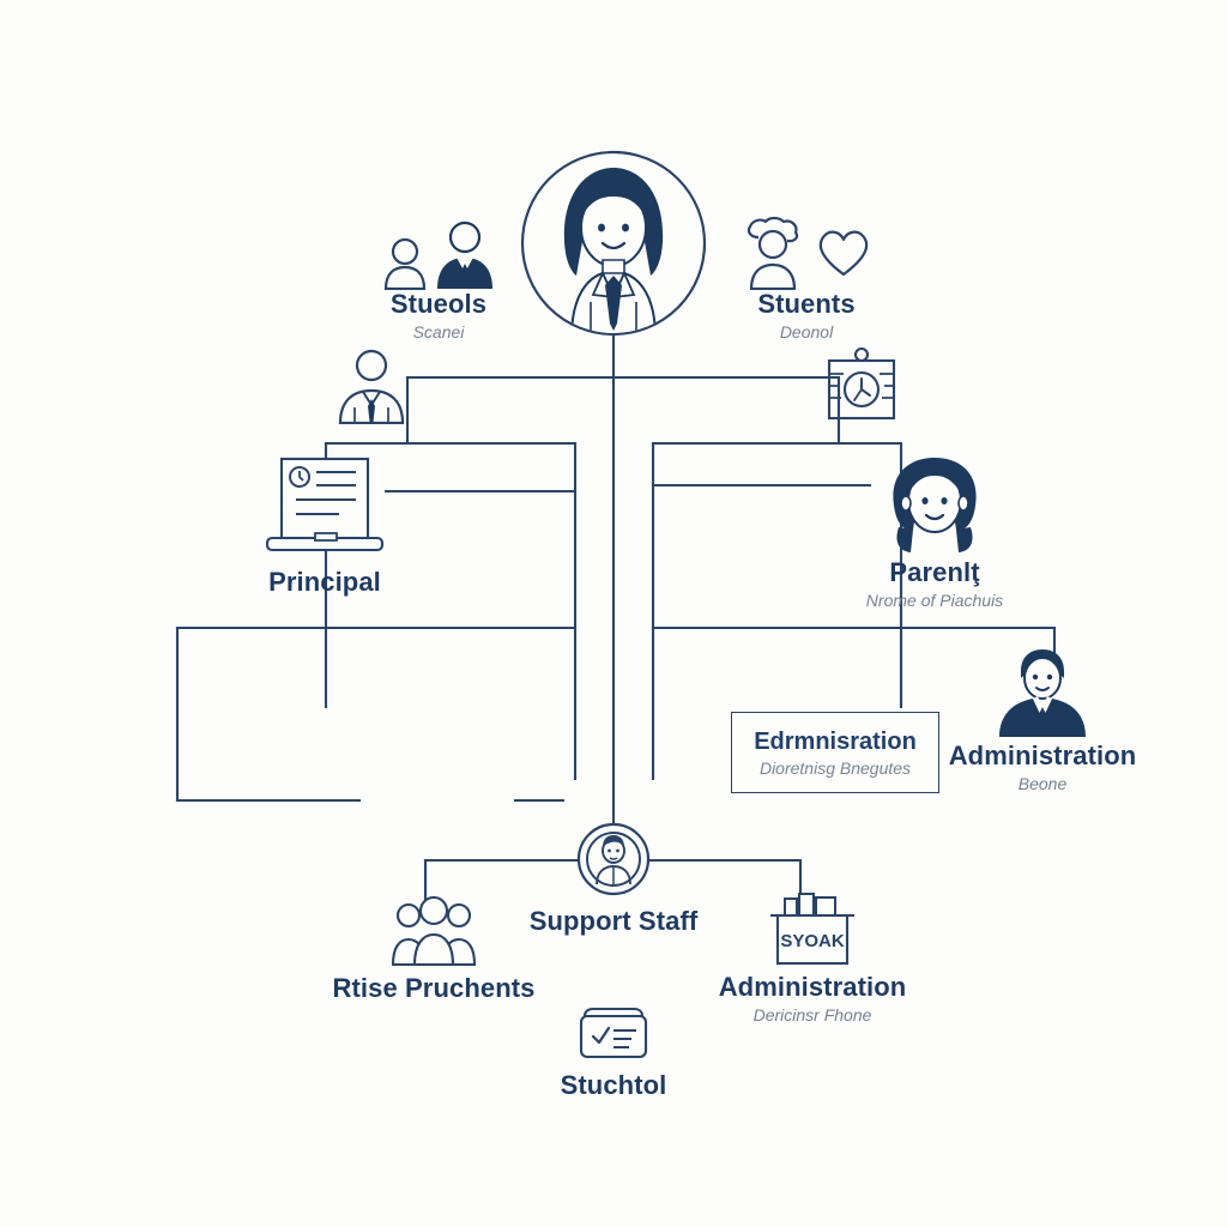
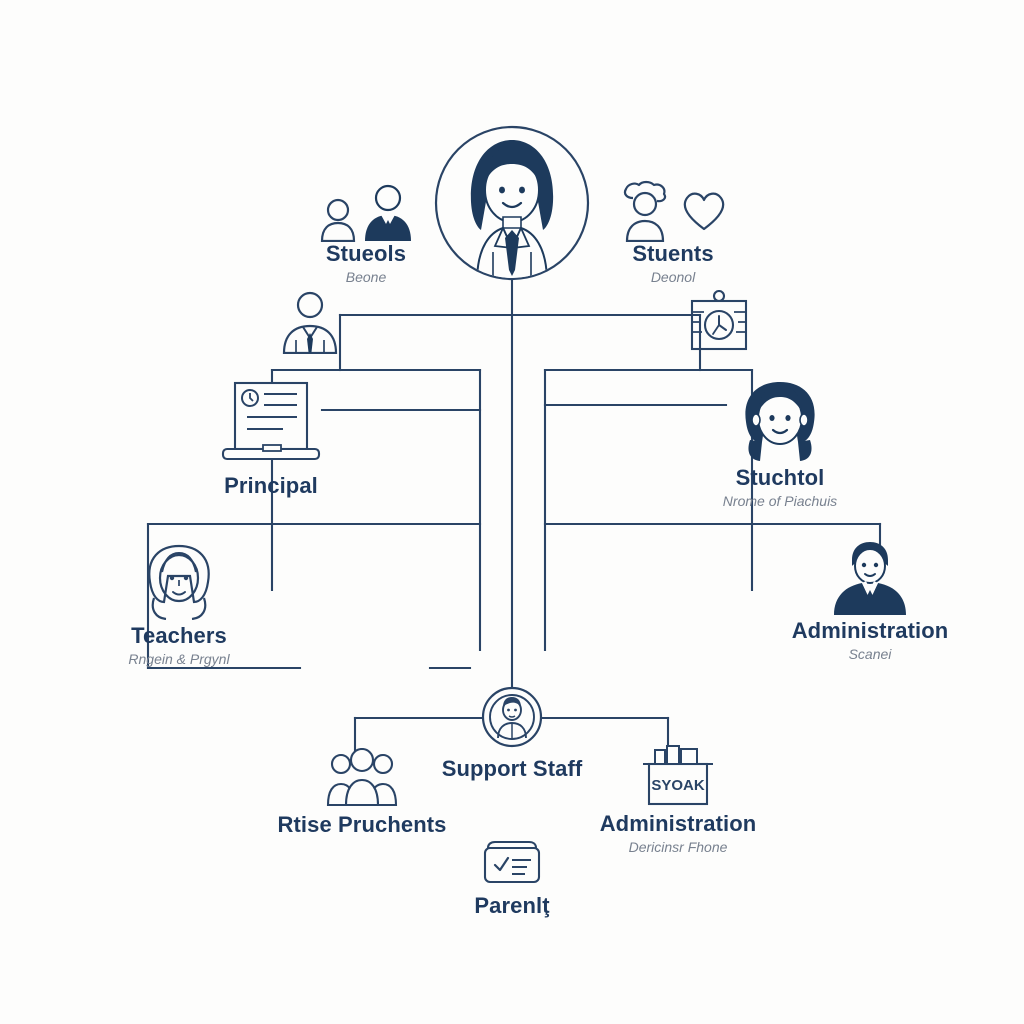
  Stueols
- Scanei
+ Beone
  Stuents
  Deonol
  Principal
- Parenlţ
+ Stuchtol
  Nrome of Piachuis
+ Teachers
+ Rngein & Prgynl
  Administration
- Beone
+ Scanei
- Edrmnisration
- Dioretnisg Bnegutes
  Support Staff
  Rtise Pruchents
  SYOAK
  Administration
  Dericinsr Fhone
- Stuchtol
+ Parenlţ
